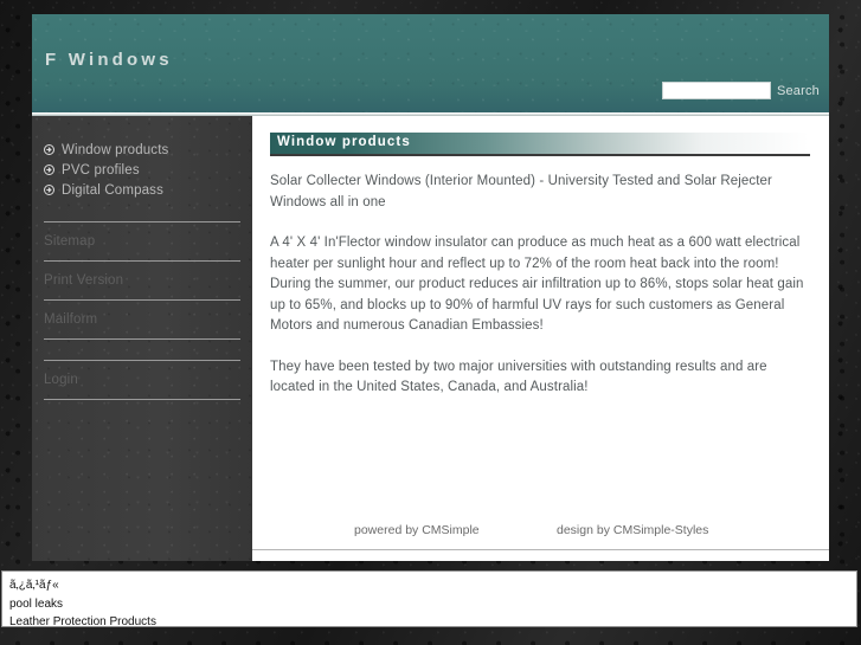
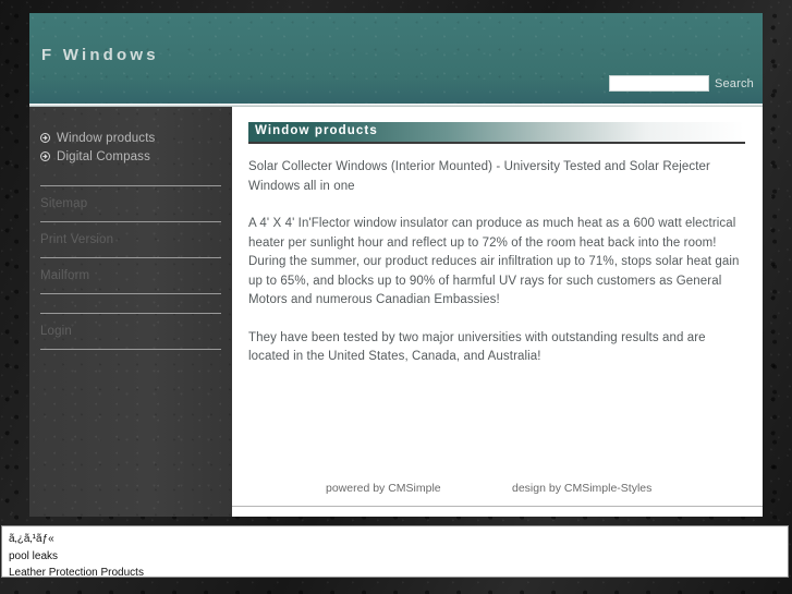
  F Windows
  Search
  Window products
- PVC profiles
  Digital Compass
  Sitemap
  Print Version
  Mailform
  Login
  Window products
  Solar Collecter Windows (Interior Mounted) - University Tested and Solar Rejecter Windows all in one
- A 4' X 4' In'Flector window insulator can produce as much heat as a 600 watt electrical heater per sunlight hour and reflect up to 72% of the room heat back into the room! During the summer, our product reduces air infiltration up to 86%, stops solar heat gain up to 65%, and blocks up to 90% of harmful UV rays for such customers as General Motors and numerous Canadian Embassies!
+ A 4' X 4' In'Flector window insulator can produce as much heat as a 600 watt electrical heater per sunlight hour and reflect up to 72% of the room heat back into the room! During the summer, our product reduces air infiltration up to 71%, stops solar heat gain up to 65%, and blocks up to 90% of harmful UV rays for such customers as General Motors and numerous Canadian Embassies!
  They have been tested by two major universities with outstanding results and are located in the United States, Canada, and Australia!
  powered by CMSimple
  design by CMSimple-Styles
  ã‚¿ã‚¹ãƒ«
  pool leaks
  Leather Protection Products
